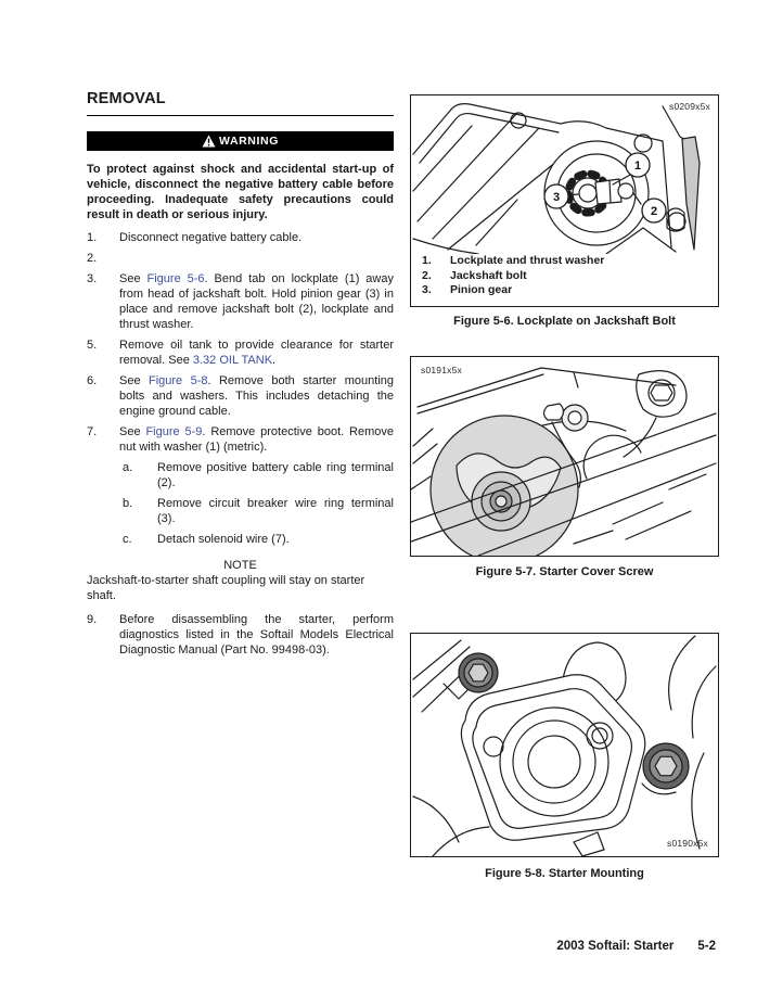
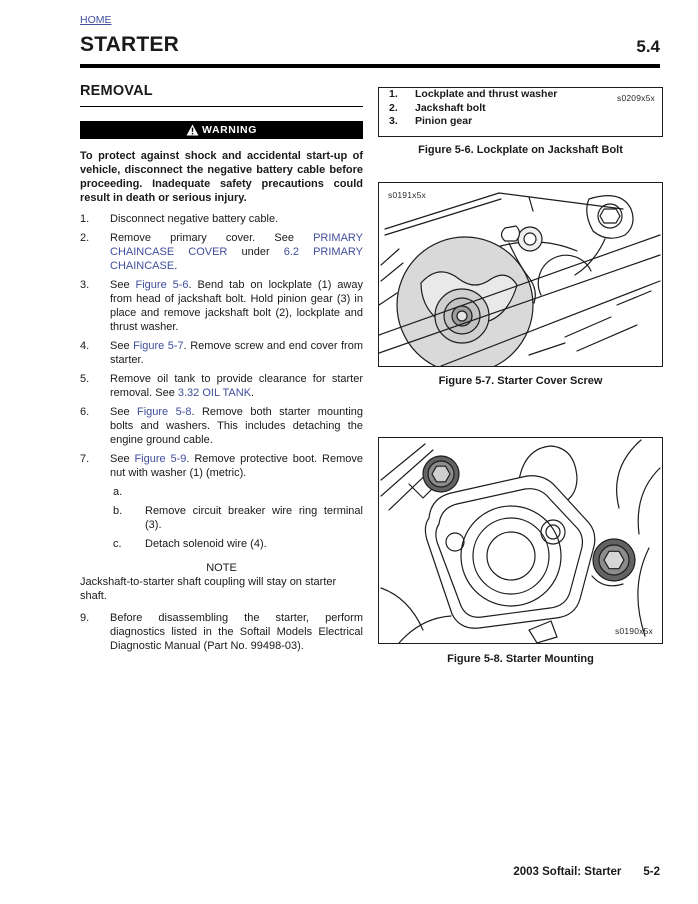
+ HOME
+ STARTER
+ 5.4
  REMOVAL
  WARNING
  To protect against shock and accidental start-up of vehicle, disconnect the negative battery cable before proceeding. Inadequate safety precautions could result in death or serious injury.
  1.
  Disconnect negative battery cable.
  2.
+ Remove primary cover. See PRIMARY CHAINCASE COVER under 6.2 PRIMARY CHAINCASE.
  3.
  See Figure 5-6. Bend tab on lockplate (1) away from head of jackshaft bolt. Hold pinion gear (3) in place and remove jackshaft bolt (2), lockplate and thrust washer.
+ 4.
+ See Figure 5-7. Remove screw and end cover from starter.
  5.
  Remove oil tank to provide clearance for starter removal. See 3.32 OIL TANK.
  6.
  See Figure 5-8. Remove both starter mounting bolts and washers. This includes detaching the engine ground cable.
  7.
  See Figure 5-9. Remove protective boot. Remove nut with washer (1) (metric).
  a.
- Remove positive battery cable ring terminal (2).
  b.
  Remove circuit breaker wire ring terminal (3).
  c.
- Detach solenoid wire (7).
+ Detach solenoid wire (4).
  NOTE
  Jackshaft-to-starter shaft coupling will stay on starter shaft.
  9.
  Before disassembling the starter, perform diagnostics listed in the Softail Models Electrical Diagnostic Manual (Part No. 99498-03).
  s0209x5x
- 1
- 2
- 3
  1.
  Lockplate and thrust washer
  2.
  Jackshaft bolt
  3.
  Pinion gear
  Figure 5-6. Lockplate on Jackshaft Bolt
  s0191x5x
  Figure 5-7. Starter Cover Screw
  s0190x5x
  Figure 5-8. Starter Mounting
  2003 Softail: Starter 5-2
